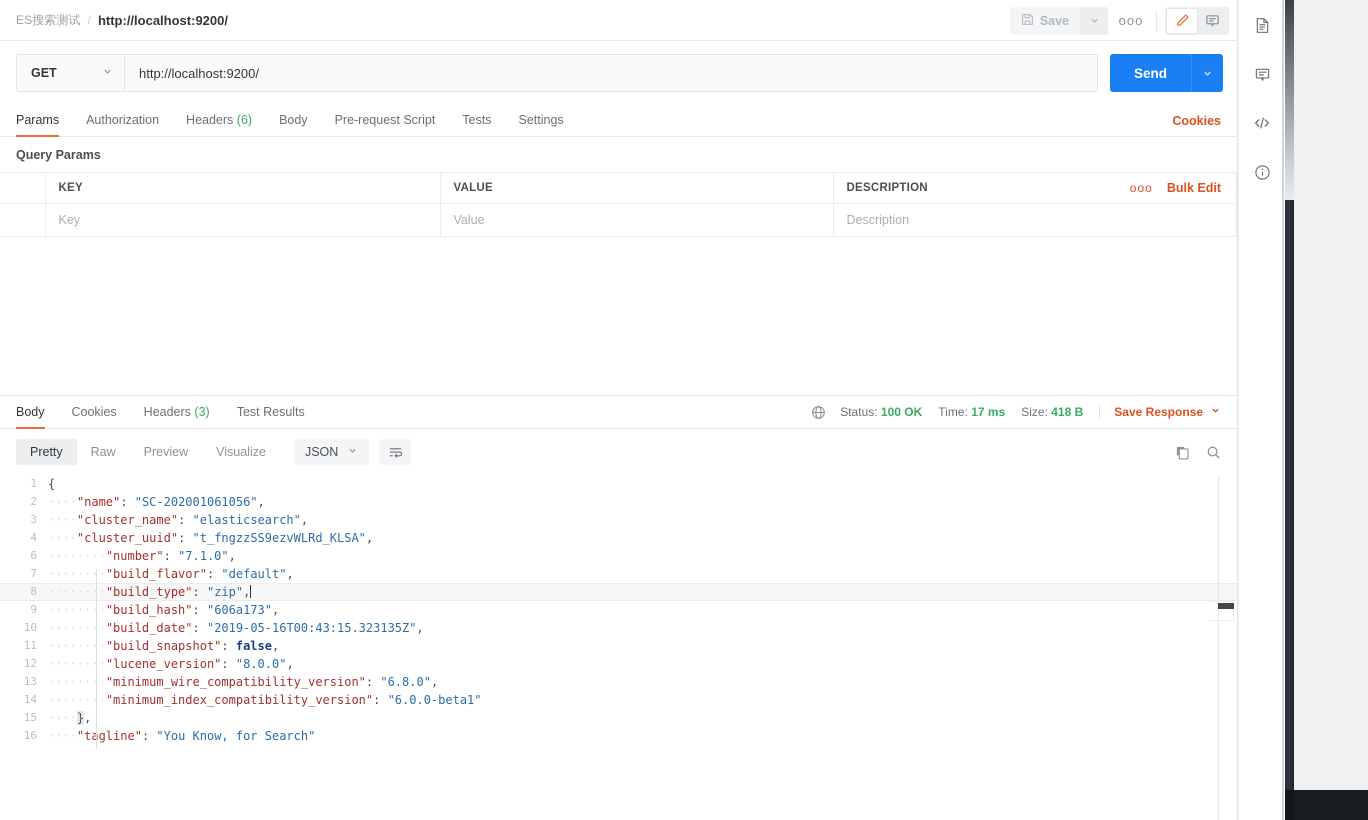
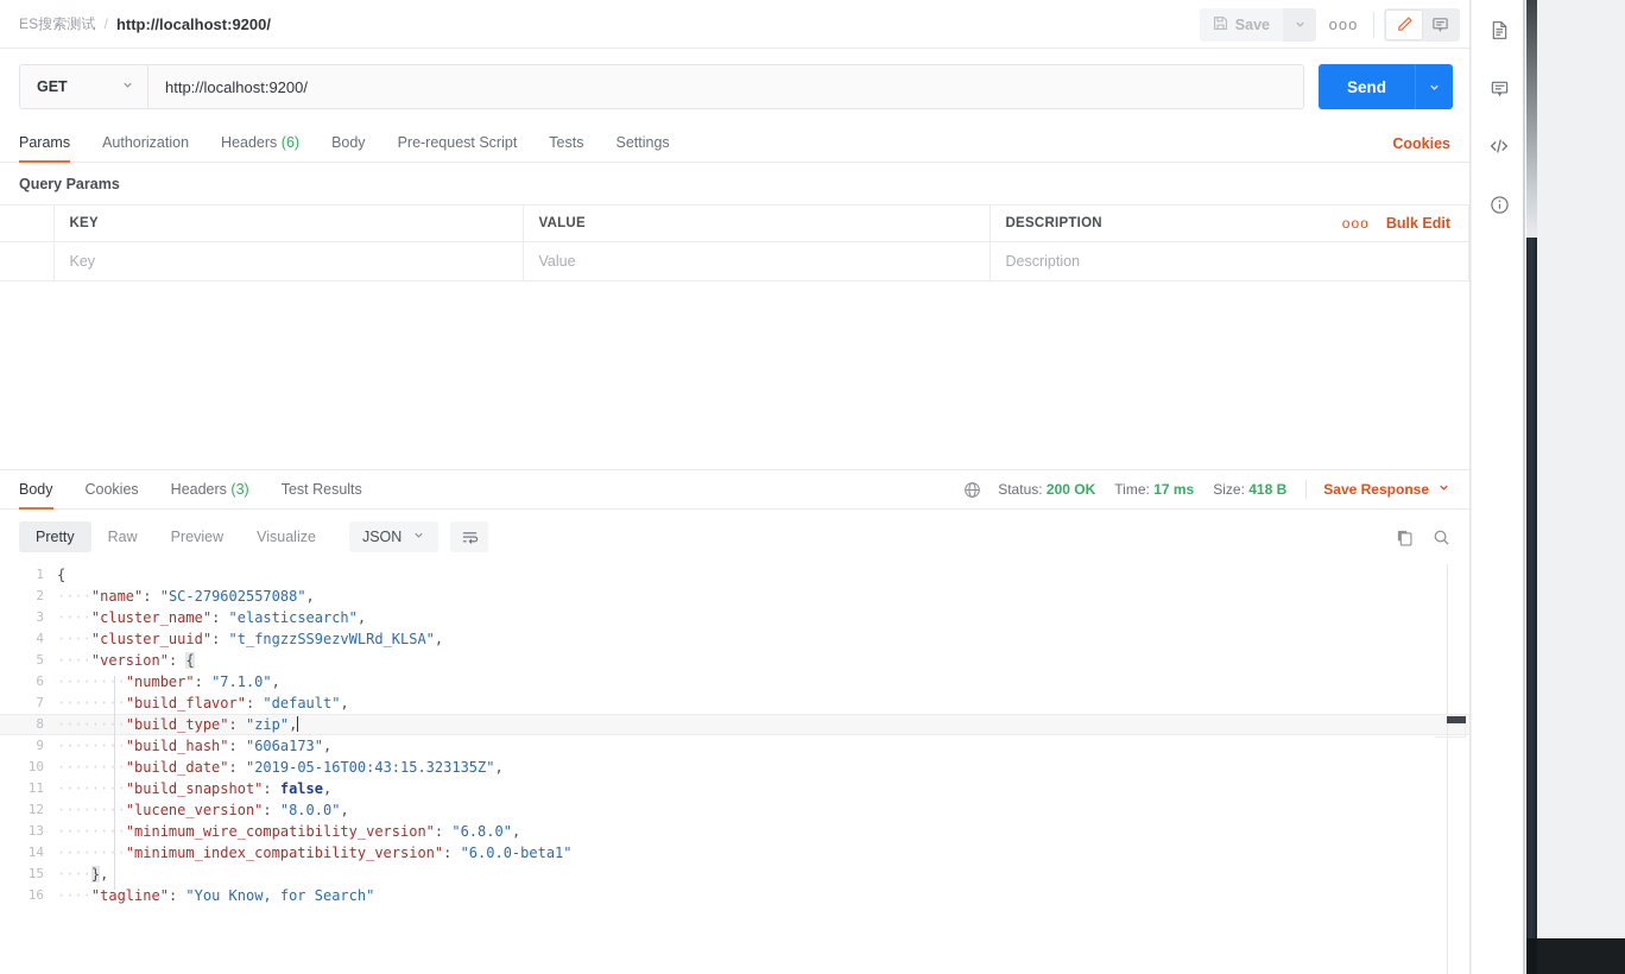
  ES搜索测试
  /
  http://localhost:9200/
  Save
  ooo
  GET
  http://localhost:9200/
  Send
  Params
  Authorization
  Headers (6)
  Body
  Pre-request Script
  Tests
  Settings
  Cookies
  Query Params
  	KEY	VALUE	DESCRIPTION
  	Key	Value	Description
  ooo
  Bulk Edit
  Body
  Cookies
  Headers (3)
  Test Results
- Status: 100 OK
+ Status: 200 OK
  Time: 17 ms
  Size: 418 B
  Save Response
  Pretty
  Raw
  Preview
  Visualize
  JSON
  1
  {
  2
- ····"name": "SC-202001061056",
+ ····"name": "SC-279602557088",
  3
  ····"cluster_name": "elasticsearch",
  4
  ····"cluster_uuid": "t_fngzzSS9ezvWLRd_KLSA",
+ 5
+ ····"version": {
  6
  ········"number": "7.1.0",
  7
  ········"build_flavor": "default",
  8
  ········"build_type": "zip",
  9
  ········"build_hash": "606a173",
  10
  ········"build_date": "2019-05-16T00:43:15.323135Z",
  11
  ········"build_snapshot": false,
  12
  ········"lucene_version": "8.0.0",
  13
  ········"minimum_wire_compatibility_version": "6.8.0",
  14
  ········"minimum_index_compatibility_version": "6.0.0-beta1"
  15
  ····},
  16
  ····"tagline": "You Know, for Search"
